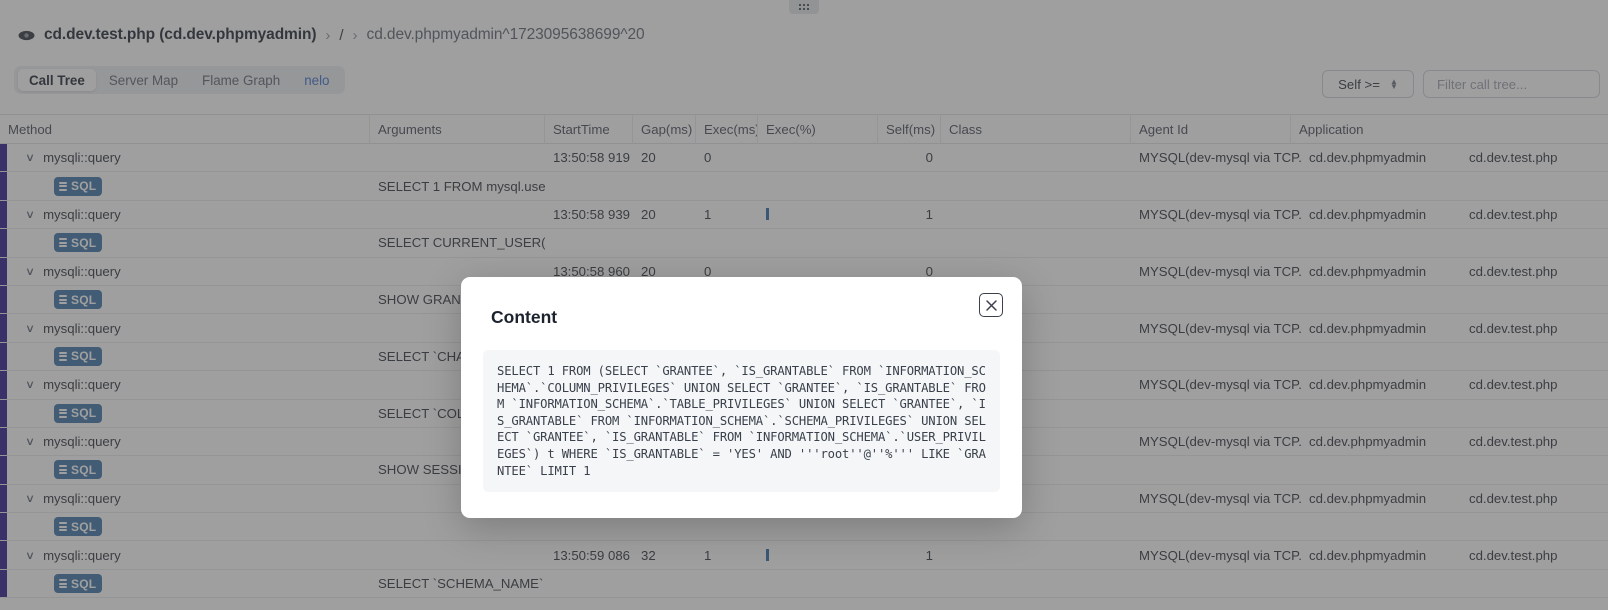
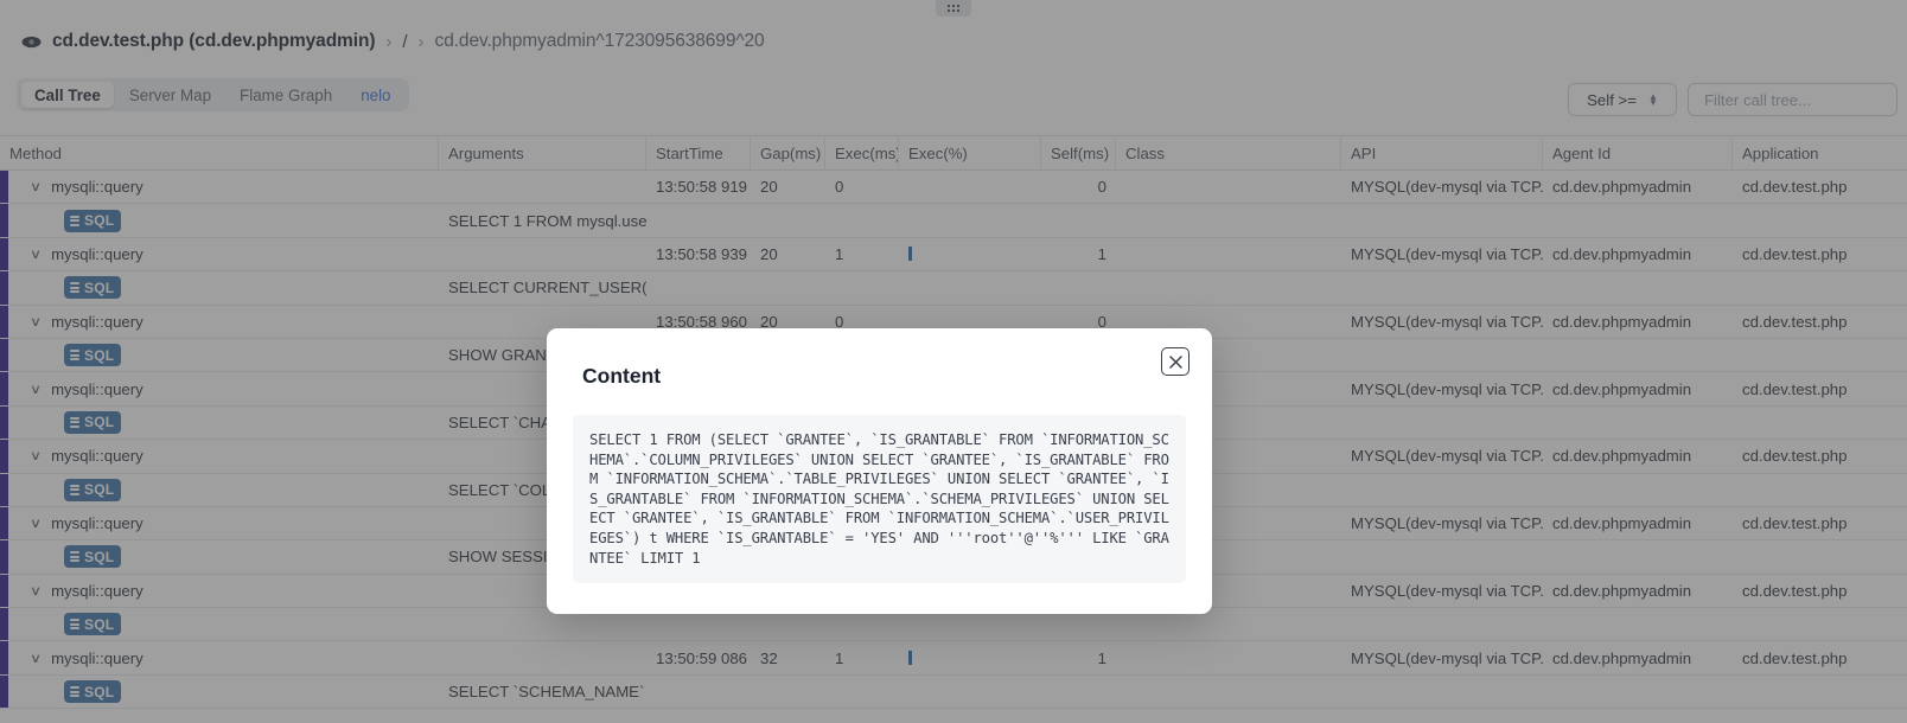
  cd.dev.test.php (cd.dev.phpmyadmin)
  ›
  /
  ›
  cd.dev.phpmyadmin^1723095638699^20
  Call Tree
  Server Map
  Flame Graph
  nelo
  Self >=
  ▲
  ▼
  Filter call tree...
  Method
  Arguments
  StartTime
  Gap(ms)
  Exec(ms)
  Exec(%)
  Self(ms)
  Class
+ API
  Agent Id
  Application
  ∨
  mysqli::query
  13:50:58 919
  20
  0
  0
  MYSQL(dev-mysql via TCP.
  cd.dev.phpmyadmin
  cd.dev.test.php
  SQL
  SELECT 1 FROM mysql.use
  ∨
  mysqli::query
  13:50:58 939
  20
  1
  1
  MYSQL(dev-mysql via TCP.
  cd.dev.phpmyadmin
  cd.dev.test.php
  SQL
  SELECT CURRENT_USER(
  ∨
  mysqli::query
  13:50:58 960
  20
  0
  0
  MYSQL(dev-mysql via TCP.
  cd.dev.phpmyadmin
  cd.dev.test.php
  SQL
  SHOW GRAN
  ∨
  mysqli::query
  MYSQL(dev-mysql via TCP.
  cd.dev.phpmyadmin
  cd.dev.test.php
  SQL
  SELECT `CH
  ∨
  mysqli::query
  MYSQL(dev-mysql via TCP.
  cd.dev.phpmyadmin
  cd.dev.test.php
  SQL
  SELECT `CO
  ∨
  mysqli::query
  MYSQL(dev-mysql via TCP.
  cd.dev.phpmyadmin
  cd.dev.test.php
  SQL
  SHOW SESSI
  ∨
  mysqli::query
  MYSQL(dev-mysql via TCP.
  cd.dev.phpmyadmin
  cd.dev.test.php
  SQL
  ∨
  mysqli::query
  13:50:59 086
  32
  1
  1
  MYSQL(dev-mysql via TCP.
  cd.dev.phpmyadmin
  cd.dev.test.php
  SQL
  SELECT `SCHEMA_NAME`
  Content
  SELECT 1 FROM (SELECT `GRANTEE`, `IS_GRANTABLE` FROM `INFORMATION_SCHEMA`.`COLUMN_PRIVILEGES` UNION SELECT `GRANTEE`, `IS_GRANTABLE` FROM `INFORMATION_SCHEMA`.`TABLE_PRIVILEGES` UNION SELECT `GRANTEE`, `IS_GRANTABLE` FROM `INFORMATION_SCHEMA`.`SCHEMA_PRIVILEGES` UNION SELECT `GRANTEE`, `IS_GRANTABLE` FROM `INFORMATION_SCHEMA`.`USER_PRIVILEGES`) t WHERE `IS_GRANTABLE` = 'YES' AND '''root''@''%''' LIKE `GRANTEE` LIMIT 1
